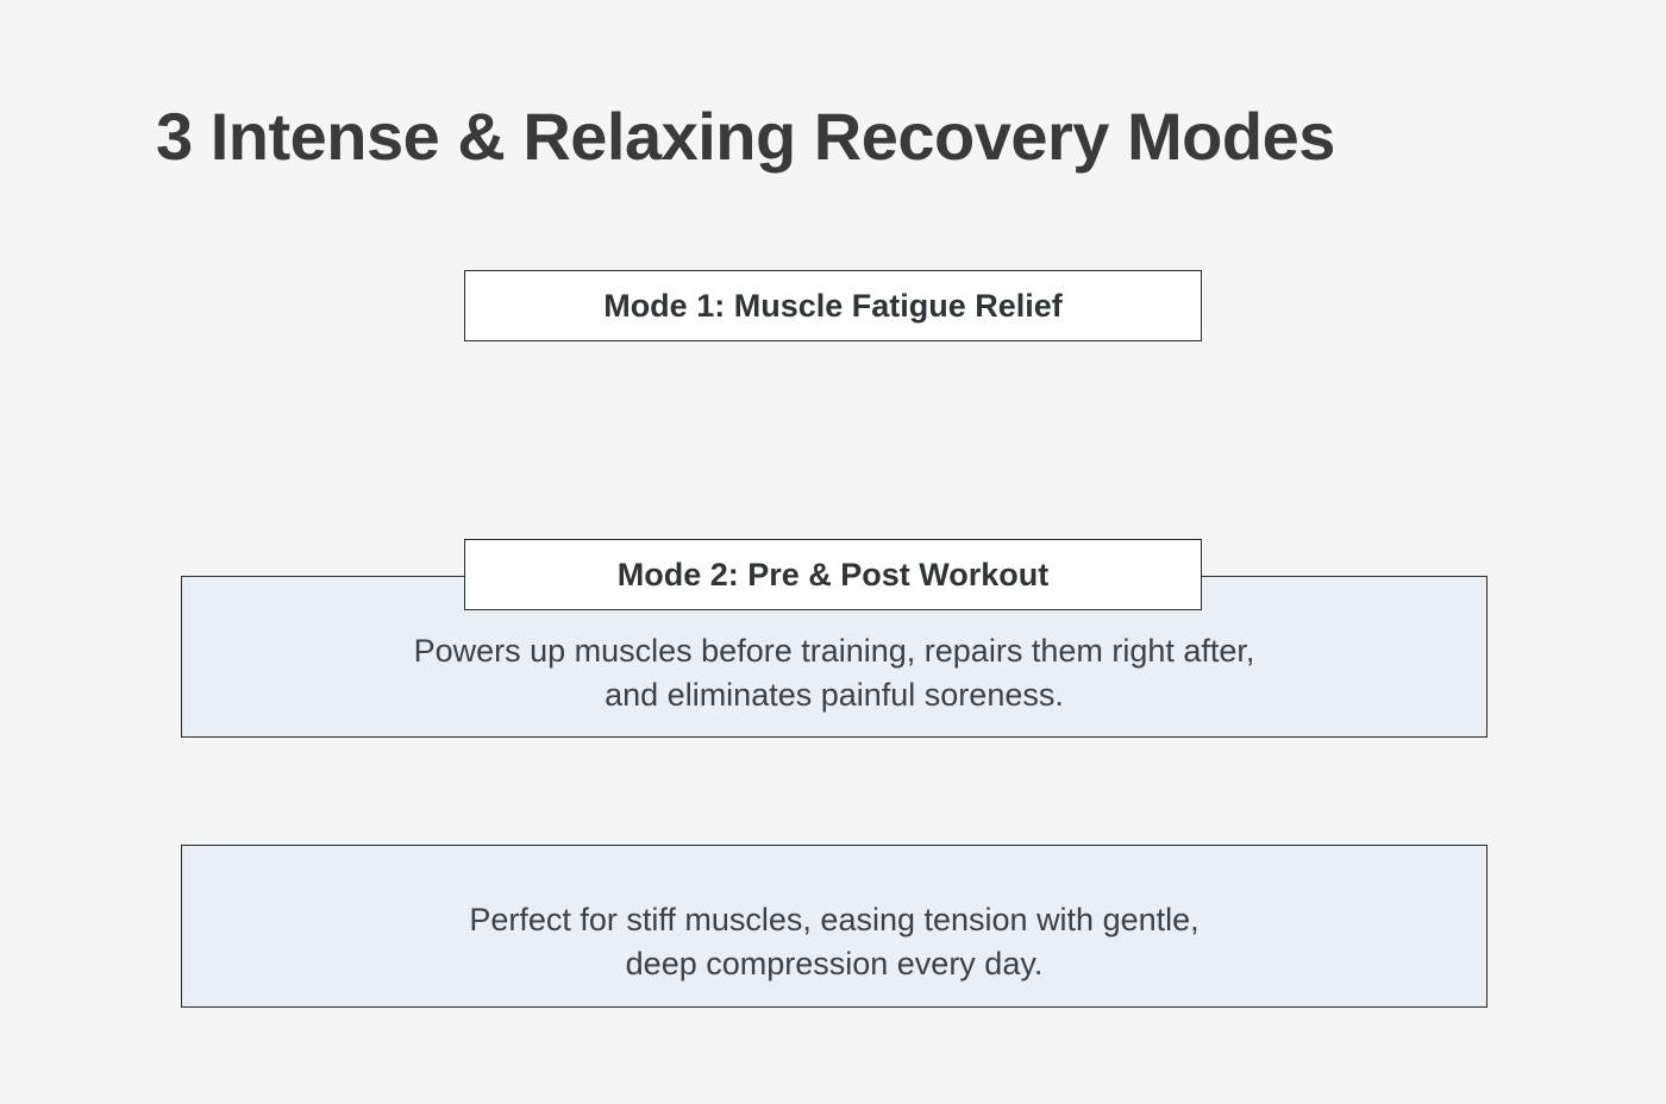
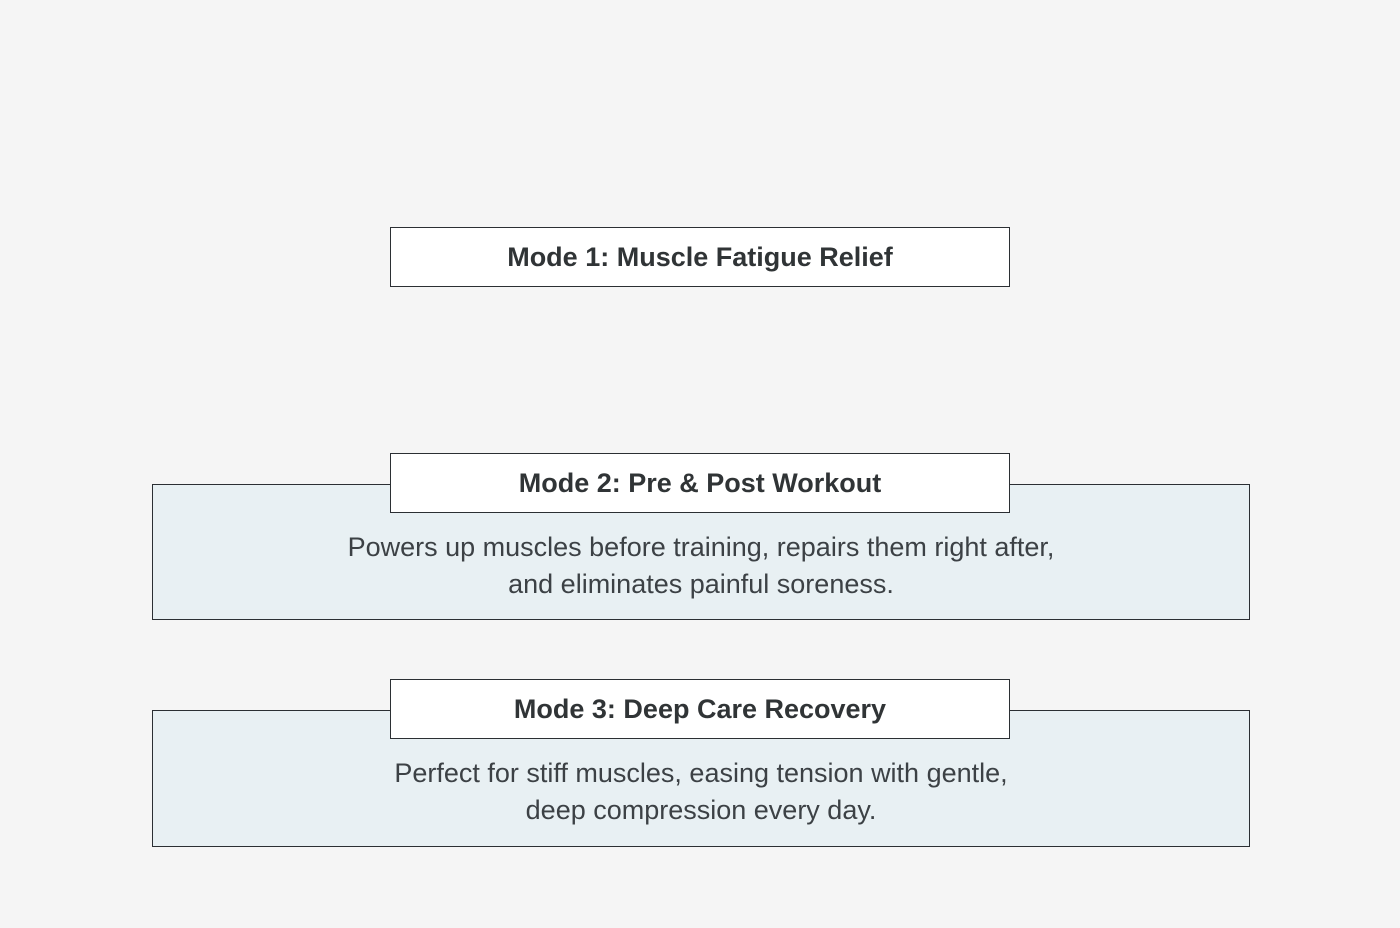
- 3 Intense & Relaxing Recovery Modes
  Mode 1: Muscle Fatigue Relief
  Powers up muscles before training, repairs them right after,
  and eliminates painful soreness.
  Mode 2: Pre & Post Workout
  Perfect for stiff muscles, easing tension with gentle,
  deep compression every day.
+ Mode 3: Deep Care Recovery
